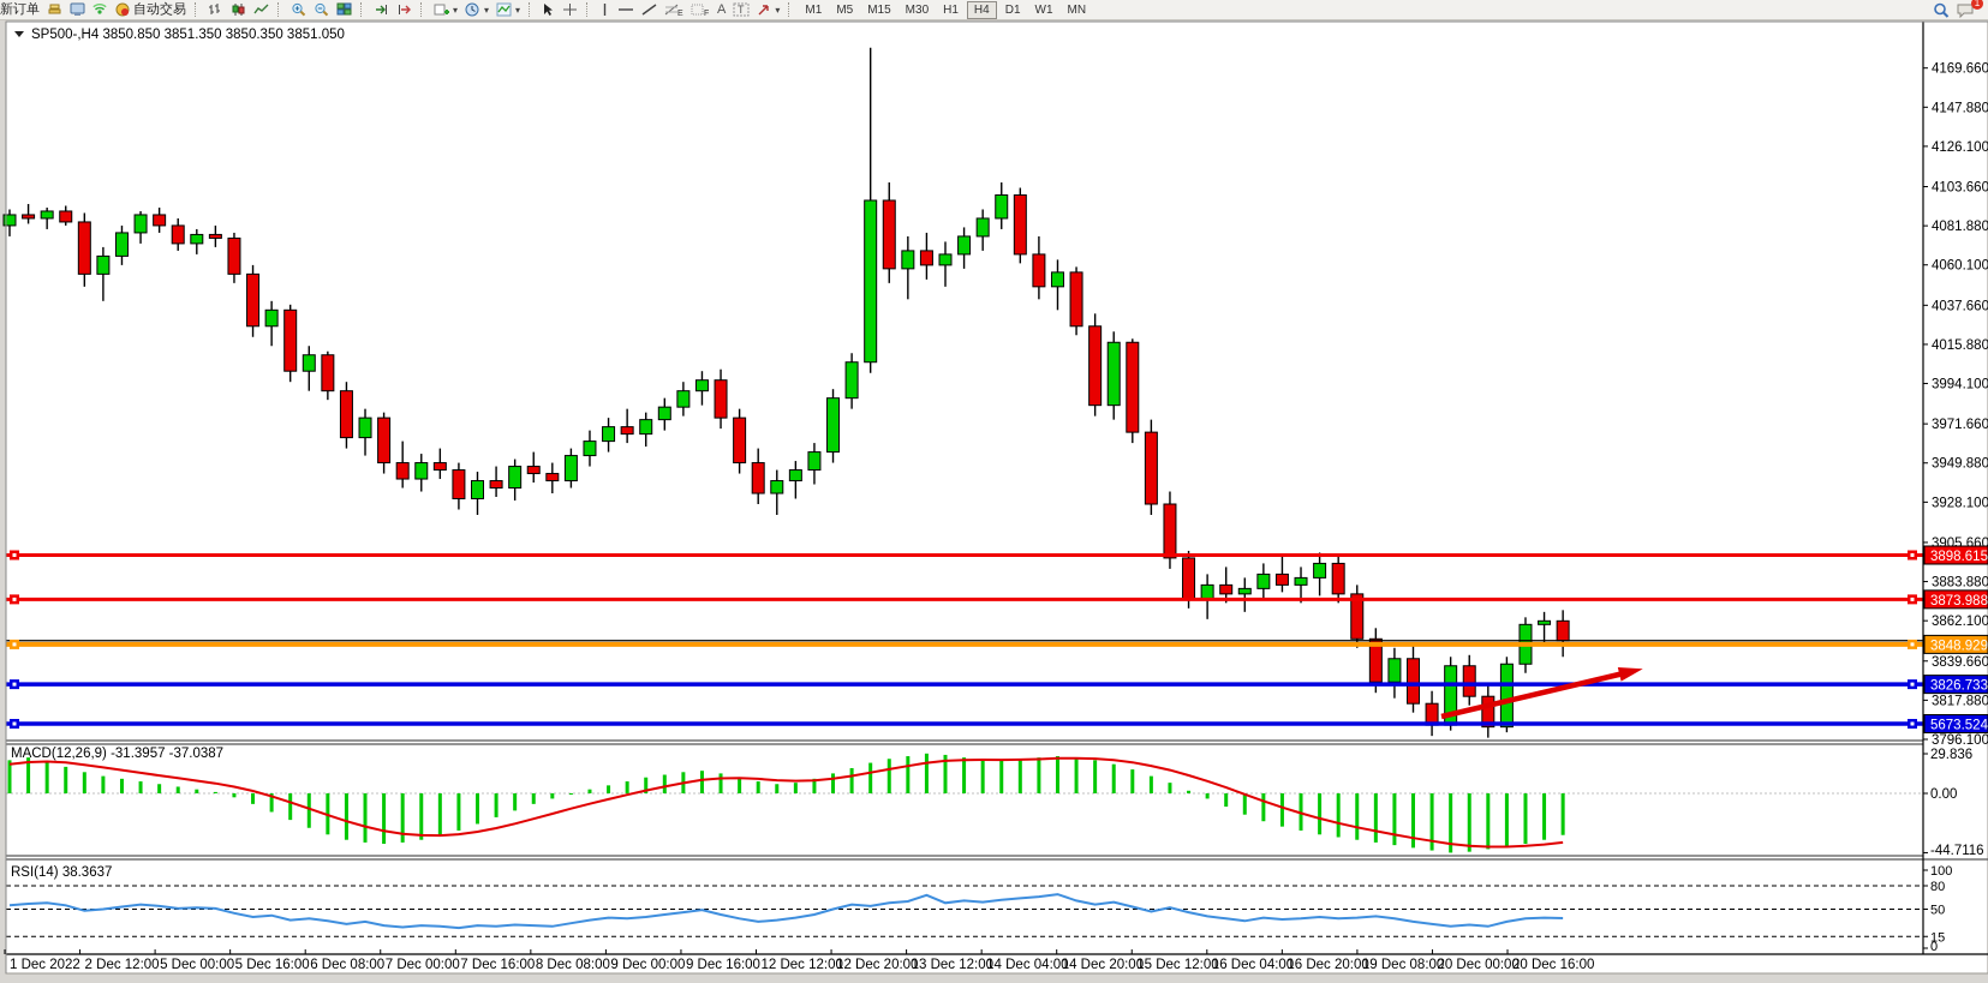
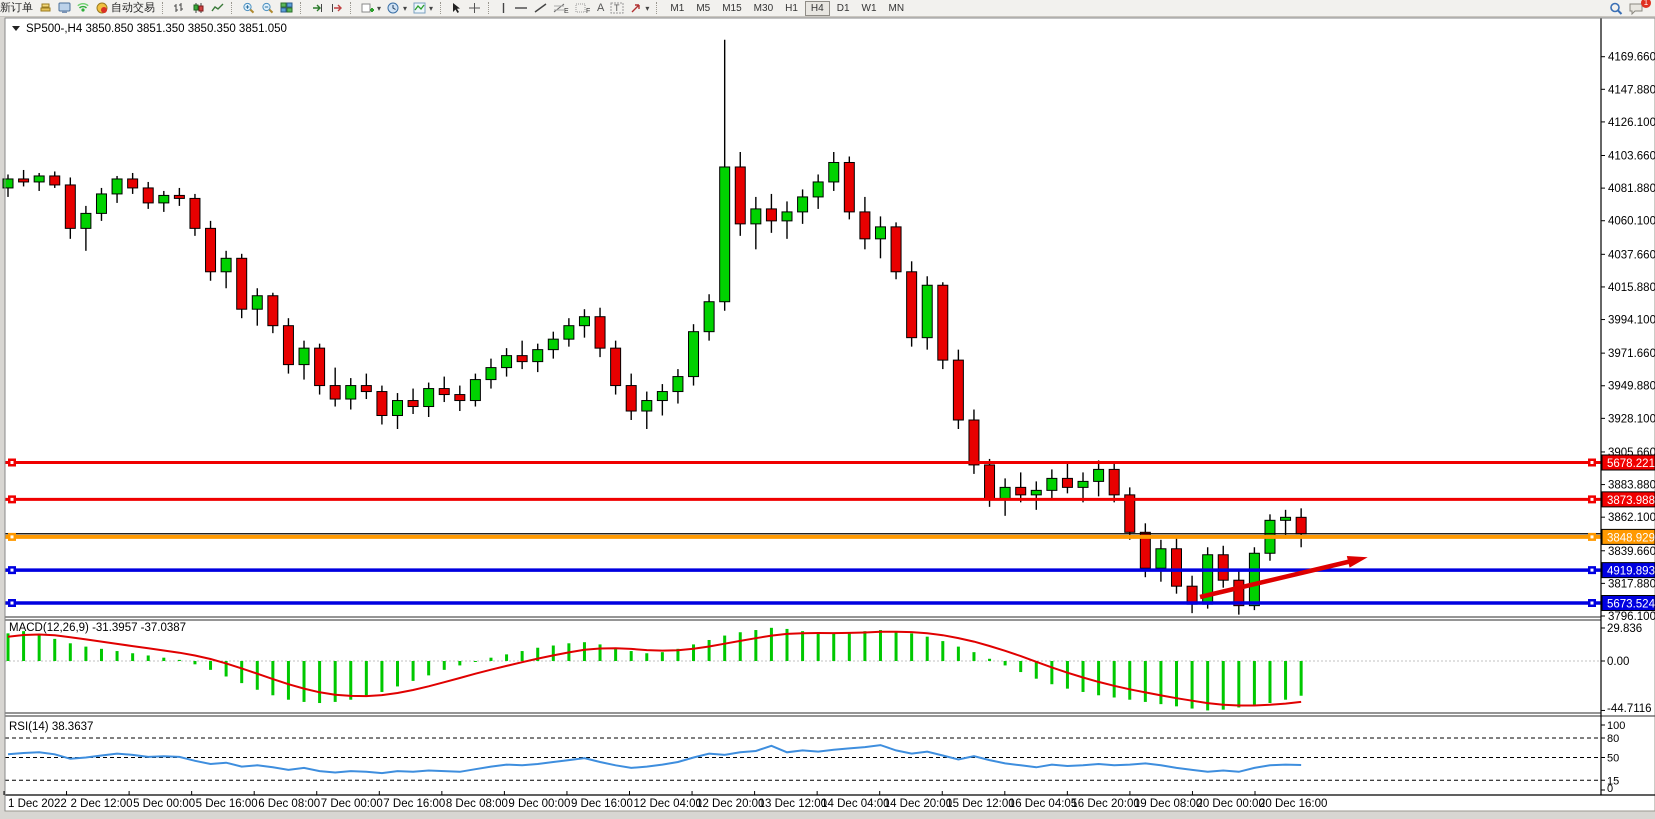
  新订单
  自动交易
  ▾
  ▾
  ▾
  A
  T
  ▾
  M1
  M5
  M15
  M30
  H1
  H4
  D1
  W1
  MN
  1
  SP500-,H4 3850.850 3851.350 3850.350 3851.050
  4169.660
  4147.880
  4126.100
  4103.660
  4081.880
  4060.100
  4037.660
  4015.880
  3994.100
  3971.660
  3949.880
  3928.100
  3905.660
  3883.880
  3862.100
  3839.660
  3817.880
  3796.100
- 3898.615
+ 5678.221
  3873.988
  3848.929
- 3826.733
+ 4919.893
  5673.524
  MACD(12,26,9) -31.3957 -37.0387
  29.836
  0.00
  -44.7116
  RSI(14) 38.3637
  100
  80
  50
  15
  0
  1 Dec 2022
  2 Dec 12:00
  5 Dec 00:00
  5 Dec 16:00
  6 Dec 08:00
  7 Dec 00:00
  7 Dec 16:00
  8 Dec 08:00
  9 Dec 00:00
  9 Dec 16:00
- 12 Dec 12:00
+ 12 Dec 04:00
  12 Dec 20:00
  13 Dec 12:00
  14 Dec 04:00
  14 Dec 20:00
  15 Dec 12:00
- 16 Dec 04:00
+ 16 Dec 04:05
  16 Dec 20:00
  19 Dec 08:00
  20 Dec 00:00
  20 Dec 16:00
